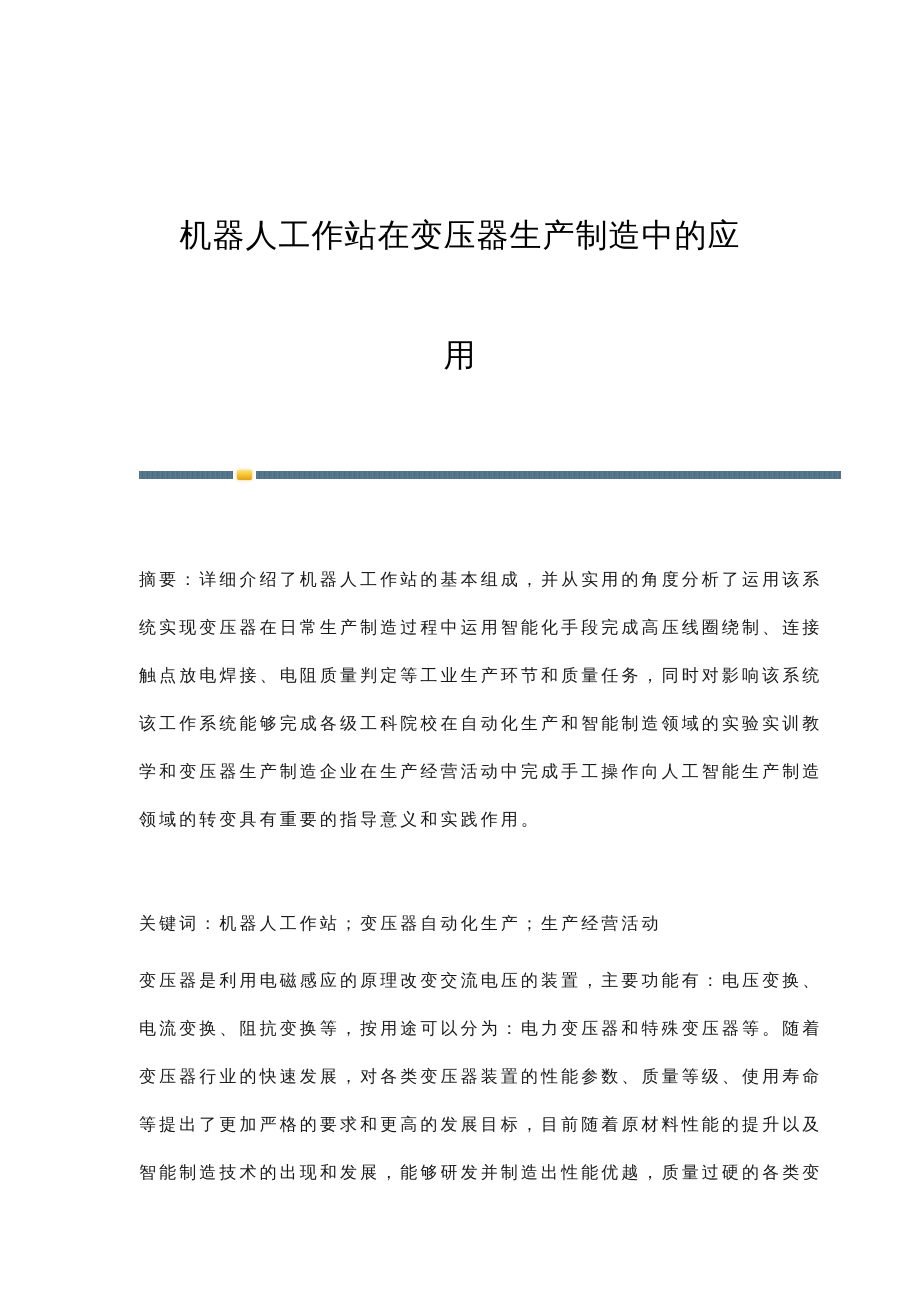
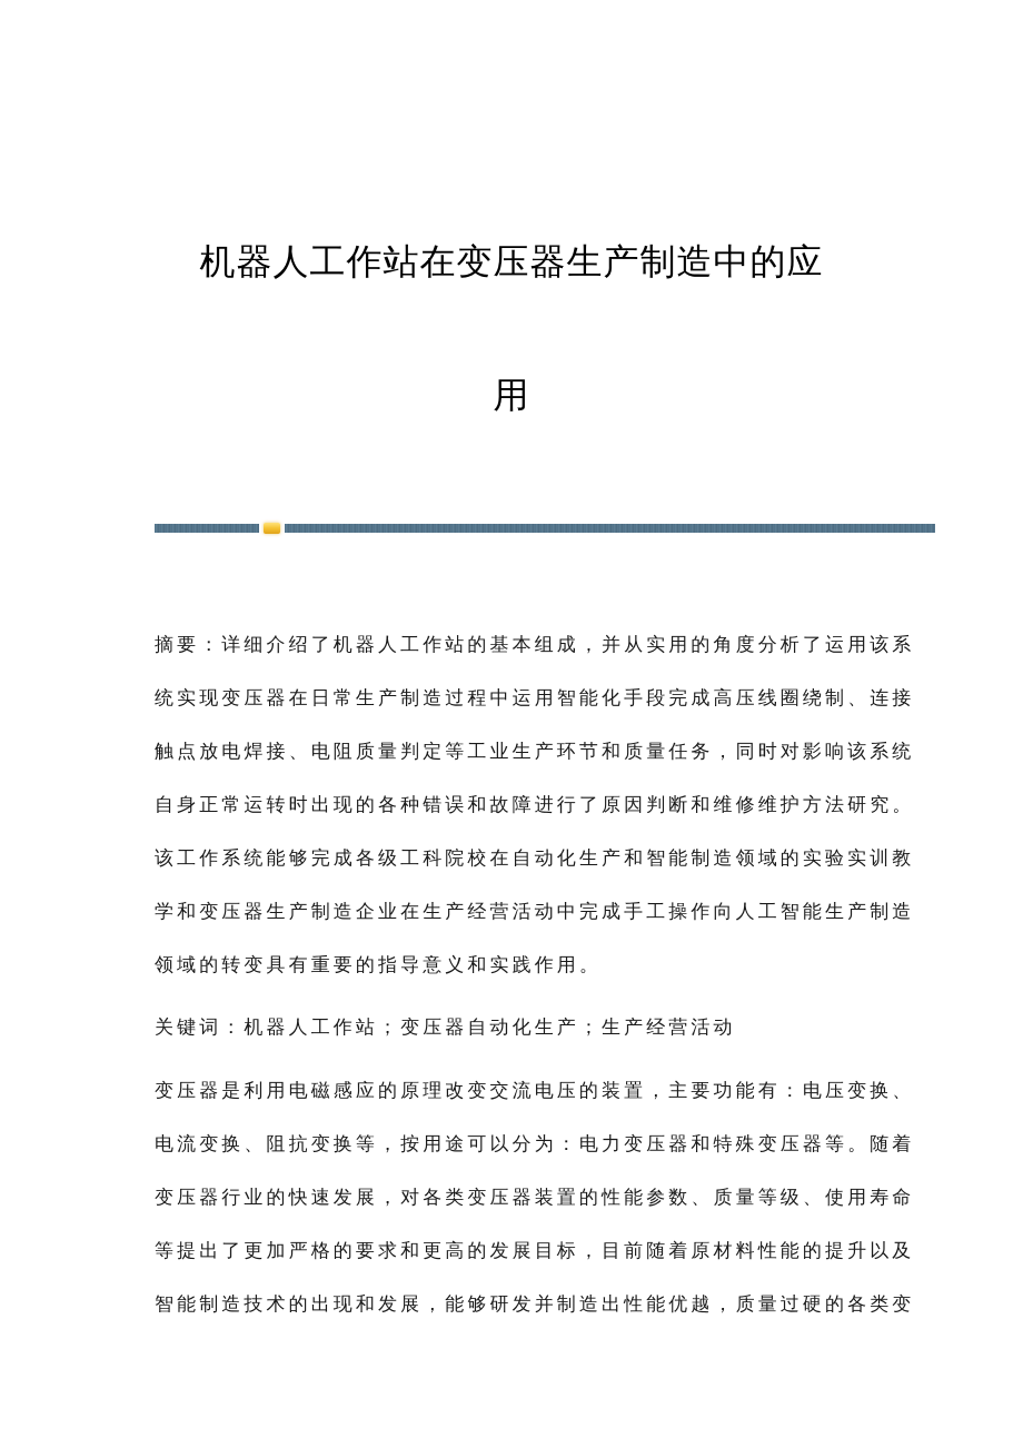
  机器人工作站在变压器生产制造中的应
  用
  摘要：详细介绍了机器人工作站的基本组成，并从实用的角度分析了运用该系
  统实现变压器在日常生产制造过程中运用智能化手段完成高压线圈绕制、连接
  触点放电焊接、电阻质量判定等工业生产环节和质量任务，同时对影响该系统
+ 自身正常运转时出现的各种错误和故障进行了原因判断和维修维护方法研究。
  该工作系统能够完成各级工科院校在自动化生产和智能制造领域的实验实训教
  学和变压器生产制造企业在生产经营活动中完成手工操作向人工智能生产制造
  领域的转变具有重要的指导意义和实践作用。
  关键词：机器人工作站；变压器自动化生产；生产经营活动
  变压器是利用电磁感应的原理改变交流电压的装置，主要功能有：电压变换、
  电流变换、阻抗变换等，按用途可以分为：电力变压器和特殊变压器等。随着
  变压器行业的快速发展，对各类变压器装置的性能参数、质量等级、使用寿命
  等提出了更加严格的要求和更高的发展目标，目前随着原材料性能的提升以及
  智能制造技术的出现和发展，能够研发并制造出性能优越，质量过硬的各类变
